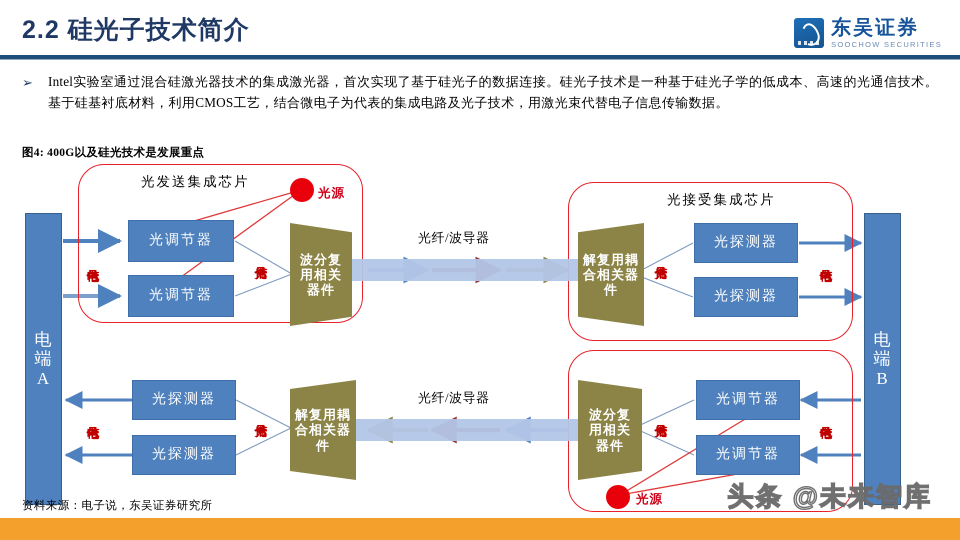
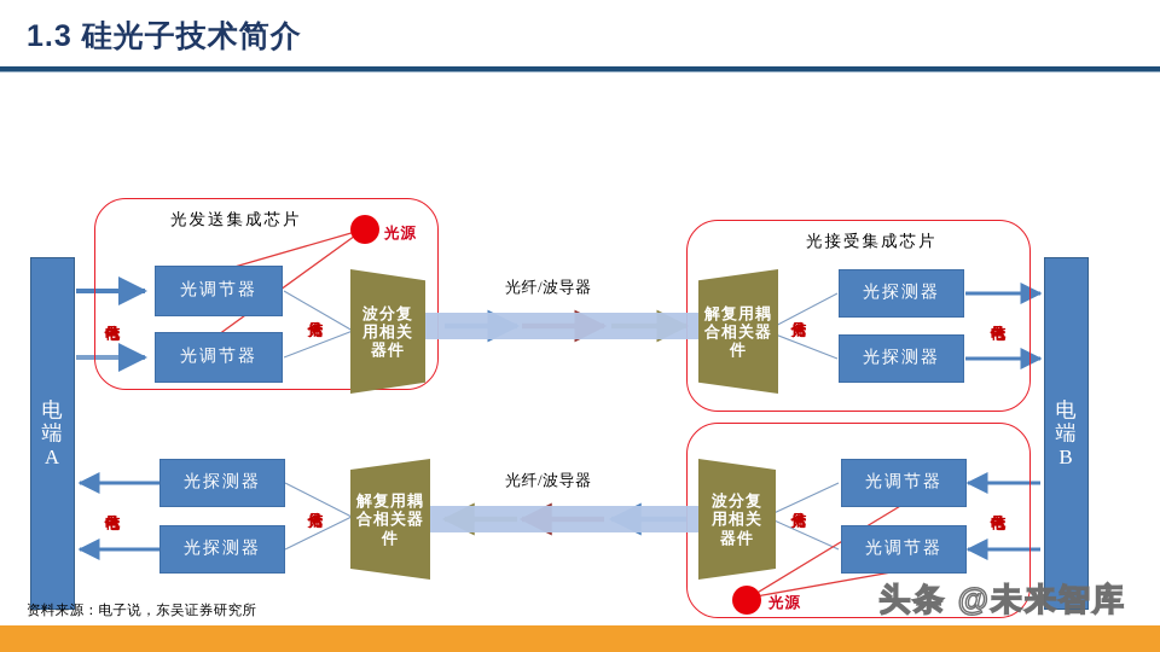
- 2.2 硅光子技术简介
+ 1.3 硅光子技术简介
- 东吴证券
- SOOCHOW SECURITIES
- ➢
- Intel实验室通过混合硅激光器技术的集成激光器，首次实现了基于硅光子的数据连接。硅光子技术是一种基于硅光子学的低成本、高速的光通信技术。基于硅基衬底材料，利用CMOS工艺，结合微电子为代表的集成电路及光子技术，用激光束代替电子信息传输数据。
- 图4: 400G以及硅光技术是发展重点
  光发送集成芯片
  光接受集成芯片
  光纤/波导器
  光纤/波导器
  电
  端
  A
  电
  端
  B
  光调节器
  光调节器
  波分复用相关器件
  解复用耦合相关器件
  光探测器
  光探测器
  光探测器
  光探测器
  解复用耦合相关器件
  波分复用相关器件
  光调节器
  光调节器
  光源
  光源
  资料来源：电子说，东吴证券研究所
  头条 @未来智库
